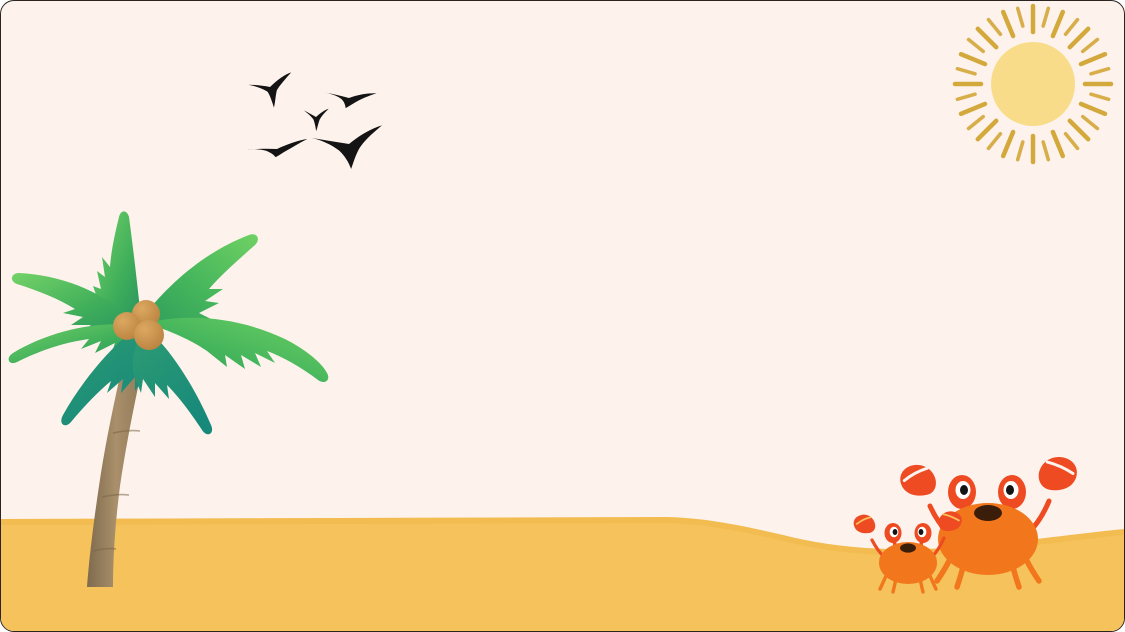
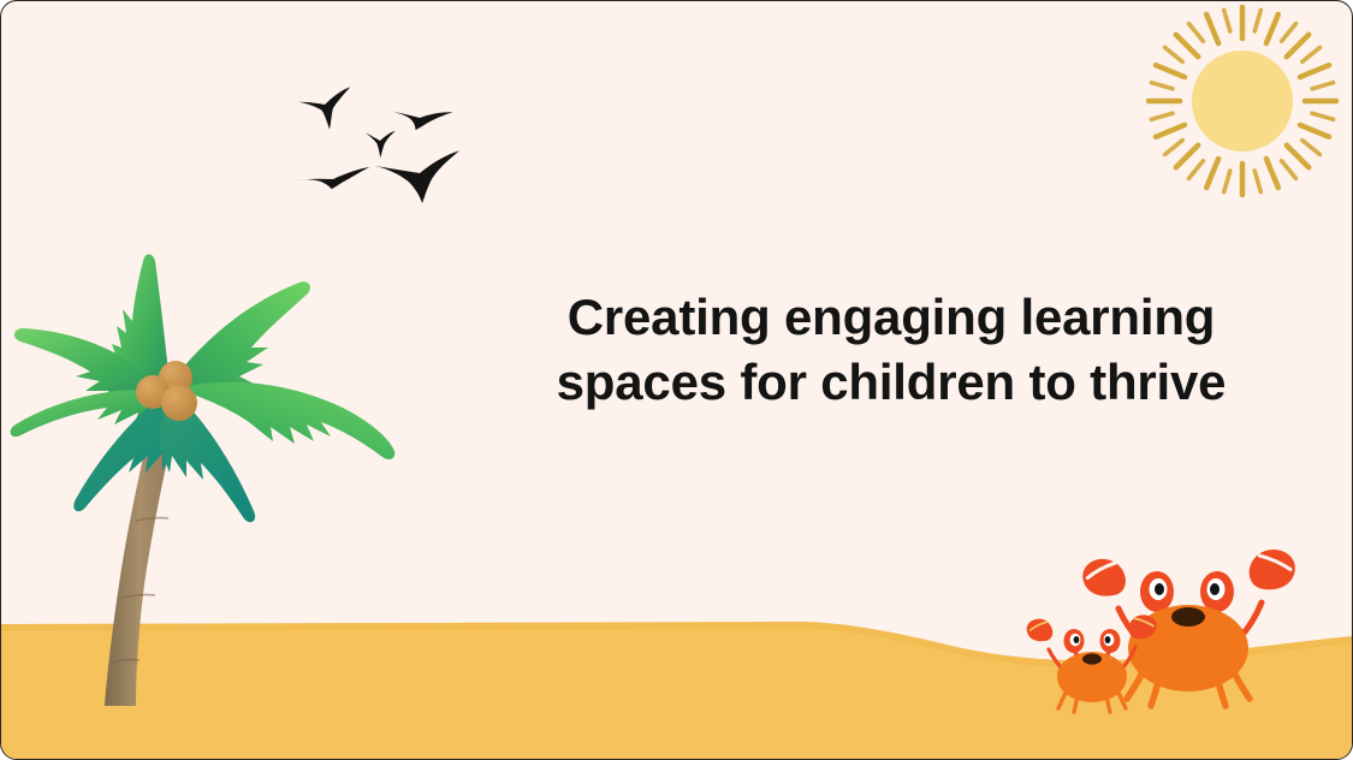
+ Creating engaging learning
+ spaces for children to thrive
